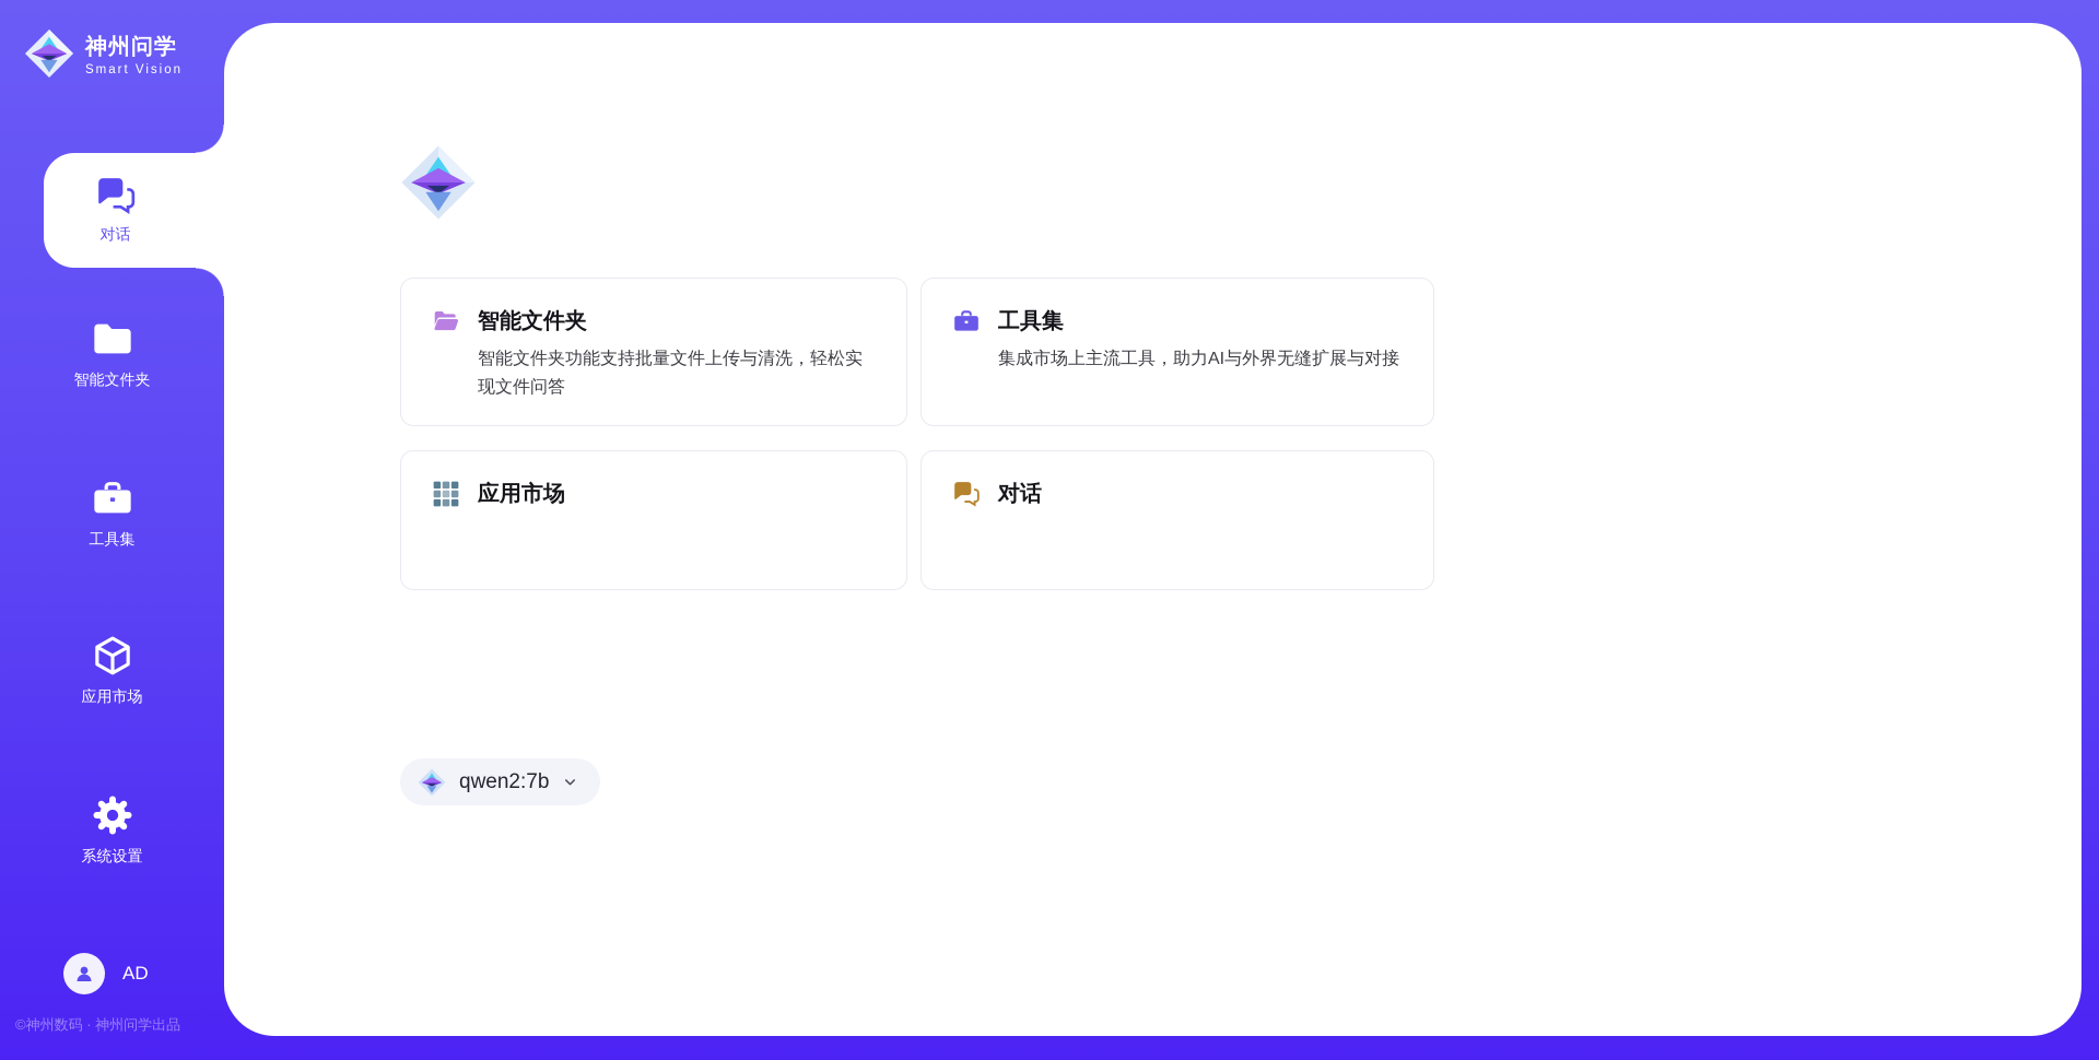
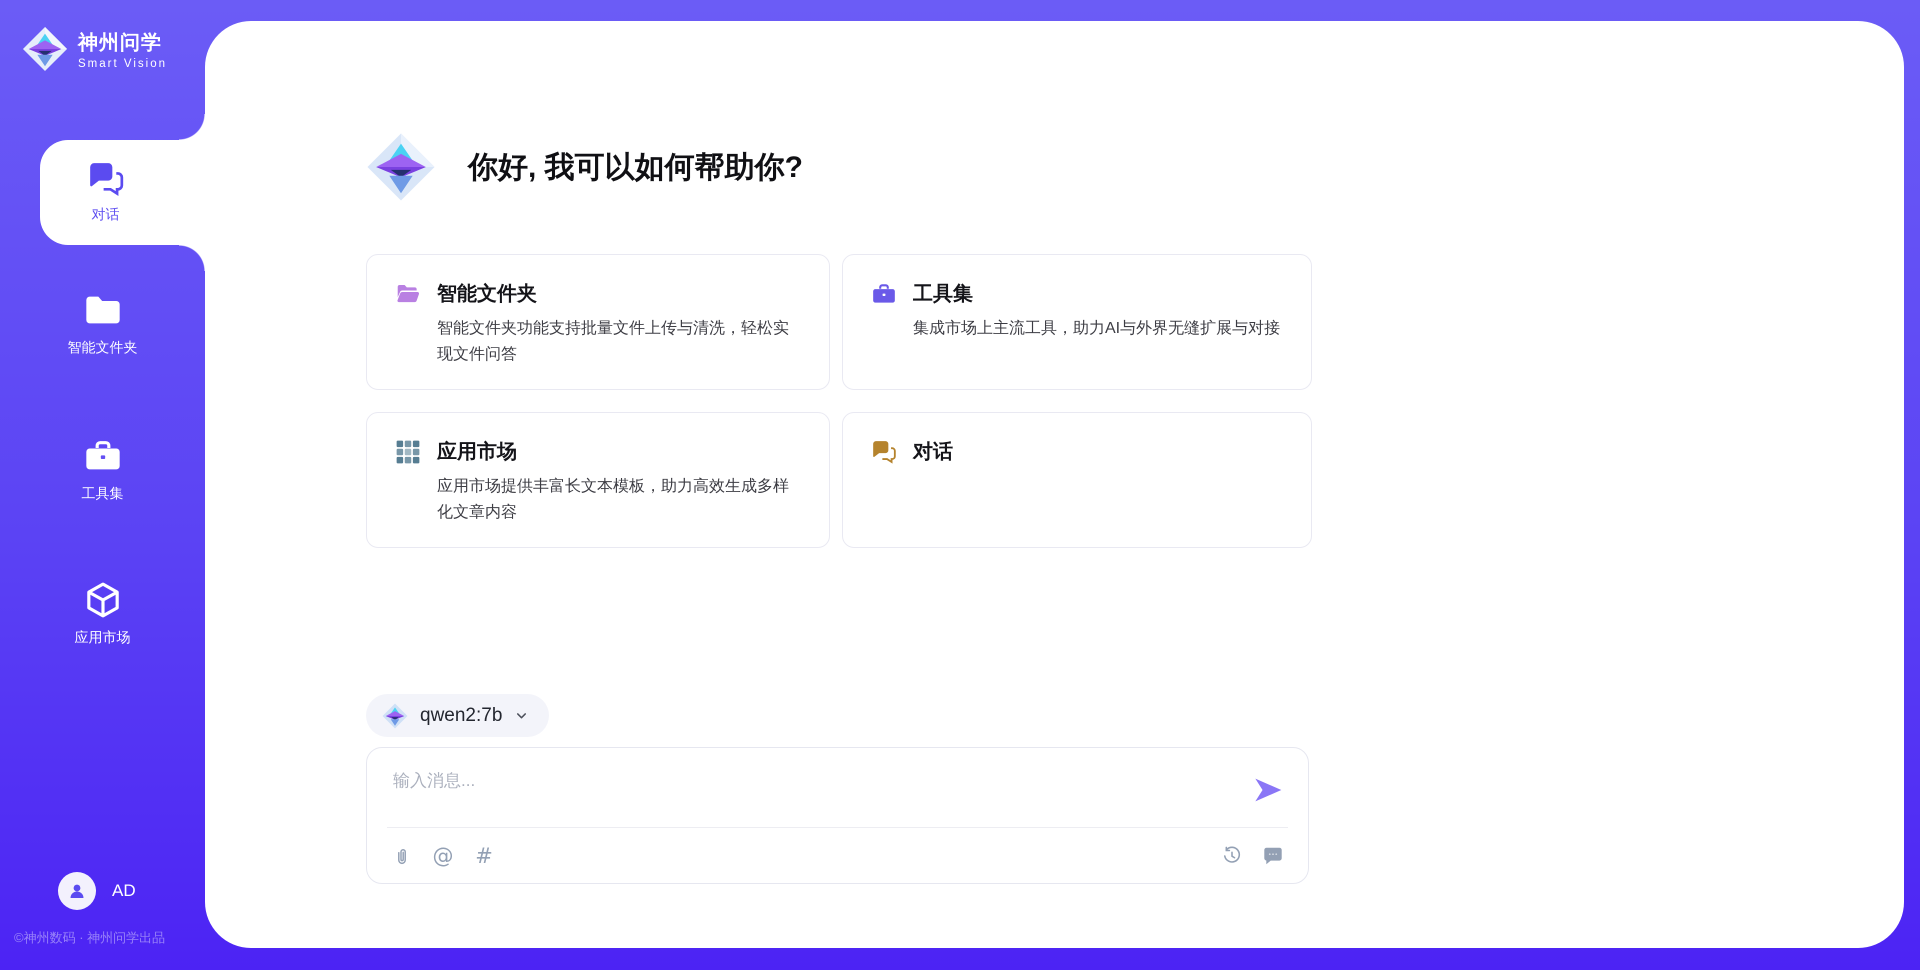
  对话
  神州问学
  Smart Vision
  智能文件夹
  工具集
  应用市场
- 系统设置
  AD
  ©神州数码 · 神州问学出品
+ 你好, 我可以如何帮助你?
  智能文件夹
  智能文件夹功能支持批量文件上传与清洗，轻松实现文件问答
  工具集
  集成市场上主流工具，助力AI与外界无缝扩展与对接
  应用市场
+ 应用市场提供丰富长文本模板，助力高效生成多样化文章内容
  对话
  qwen2:7b
+ 输入消息...
+ @
+ #
